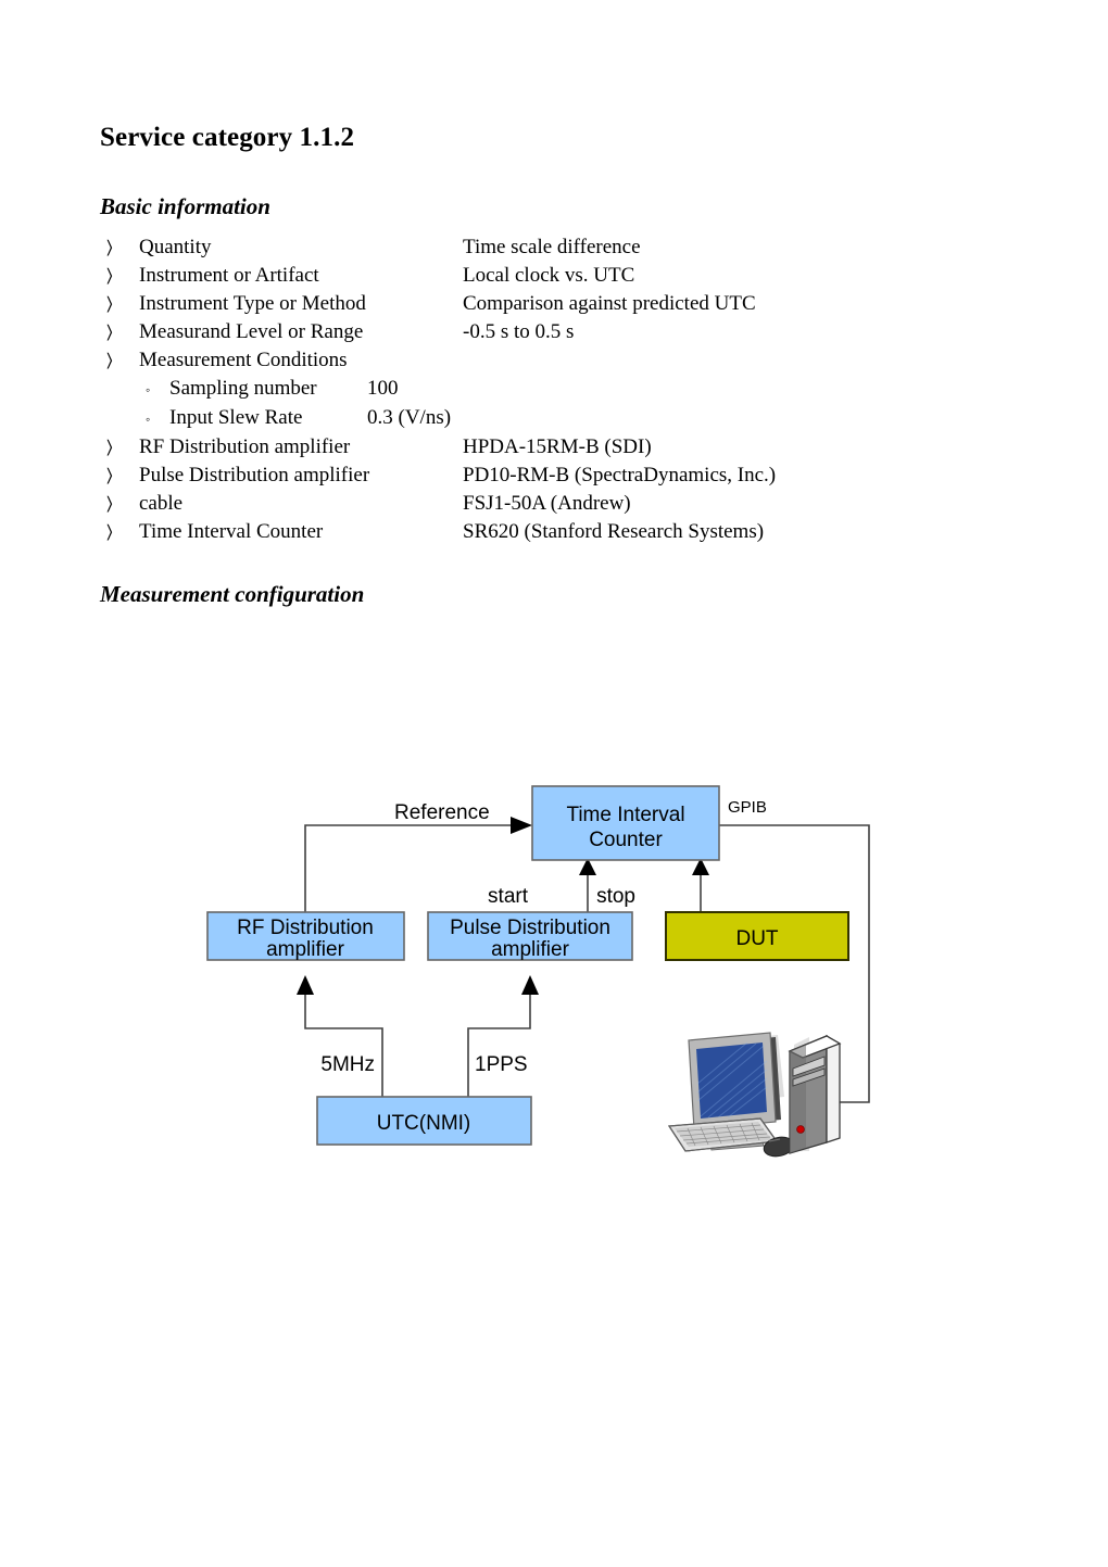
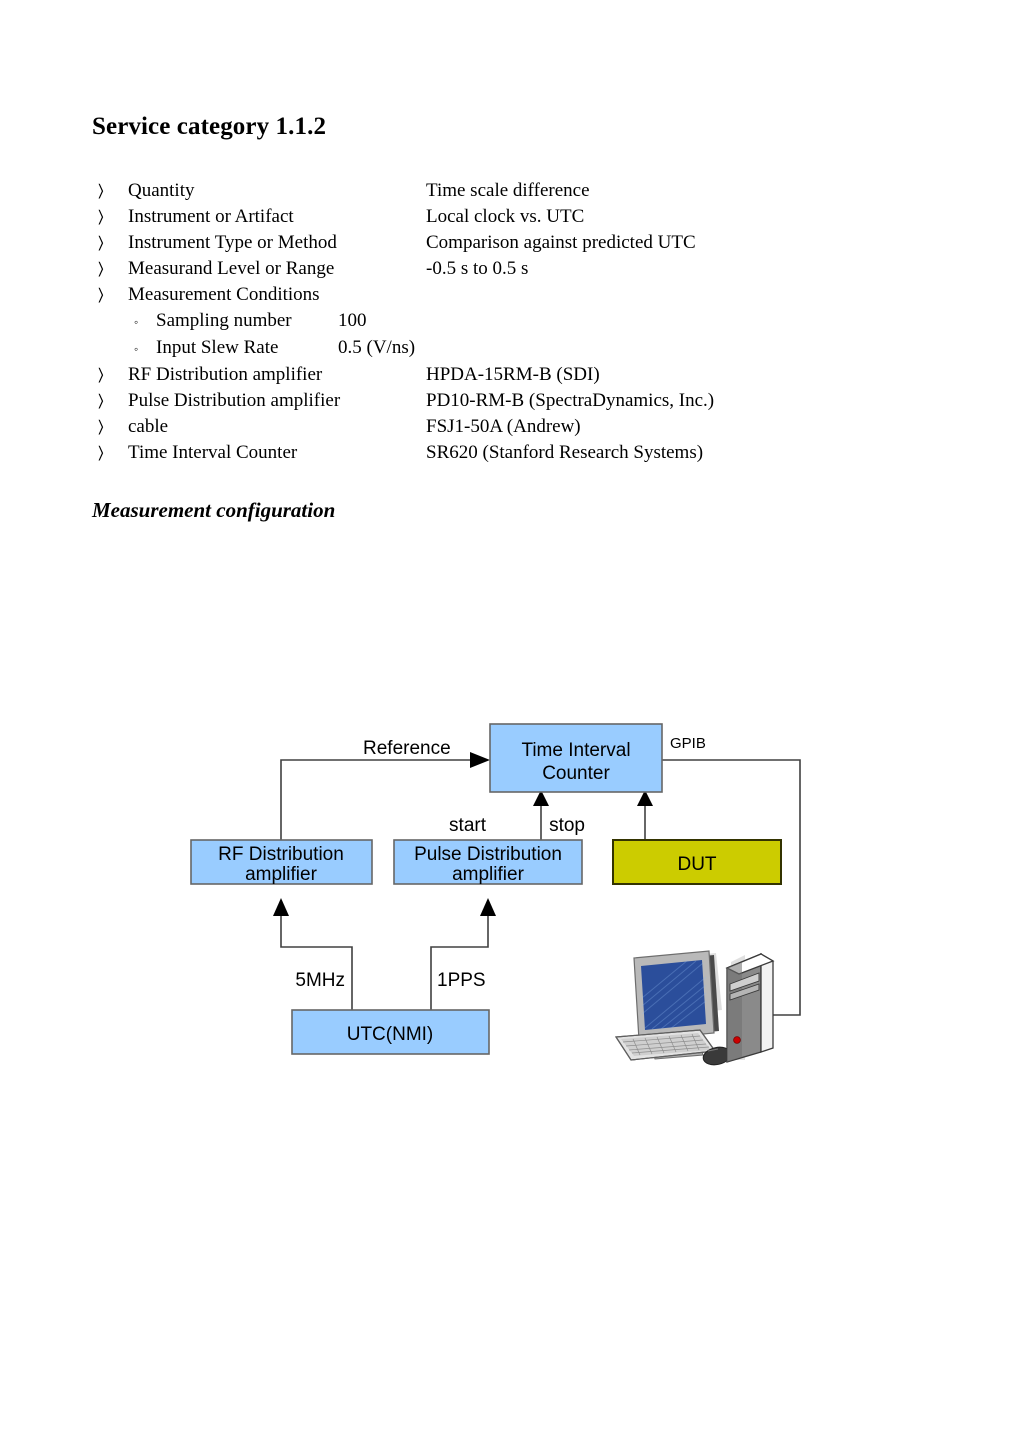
  Service category 1.1.2
- Basic information
  〉
  Quantity
  Time scale difference
  〉
  Instrument or Artifact
  Local clock vs. UTC
  〉
  Instrument Type or Method
  Comparison against predicted UTC
  〉
  Measurand Level or Range
  -0.5 s to 0.5 s
  〉
  Measurement Conditions
  ◦
  Sampling number
  100
  ◦
  Input Slew Rate
- 0.3 (V/ns)
+ 0.5 (V/ns)
  〉
  RF Distribution amplifier
  HPDA-15RM-B (SDI)
  〉
  Pulse Distribution amplifier
  PD10-RM-B (SpectraDynamics, Inc.)
  〉
  cable
  FSJ1-50A (Andrew)
  〉
  Time Interval Counter
  SR620 (Stanford Research Systems)
  Measurement configuration
  Time Interval
  Counter
  RF Distribution
  amplifier
  Pulse Distribution
  amplifier
  DUT
  UTC(NMI)
  Reference
  GPIB
  start
  stop
  5MHz
  1PPS
